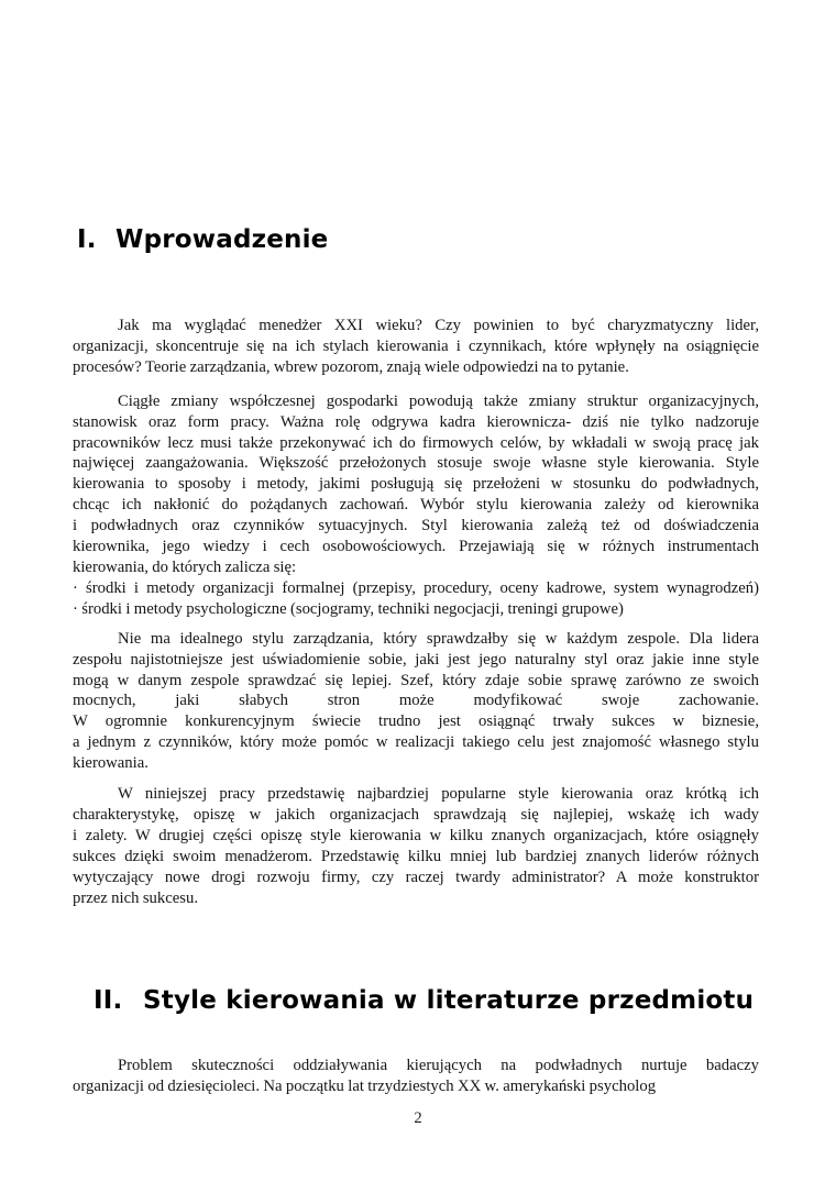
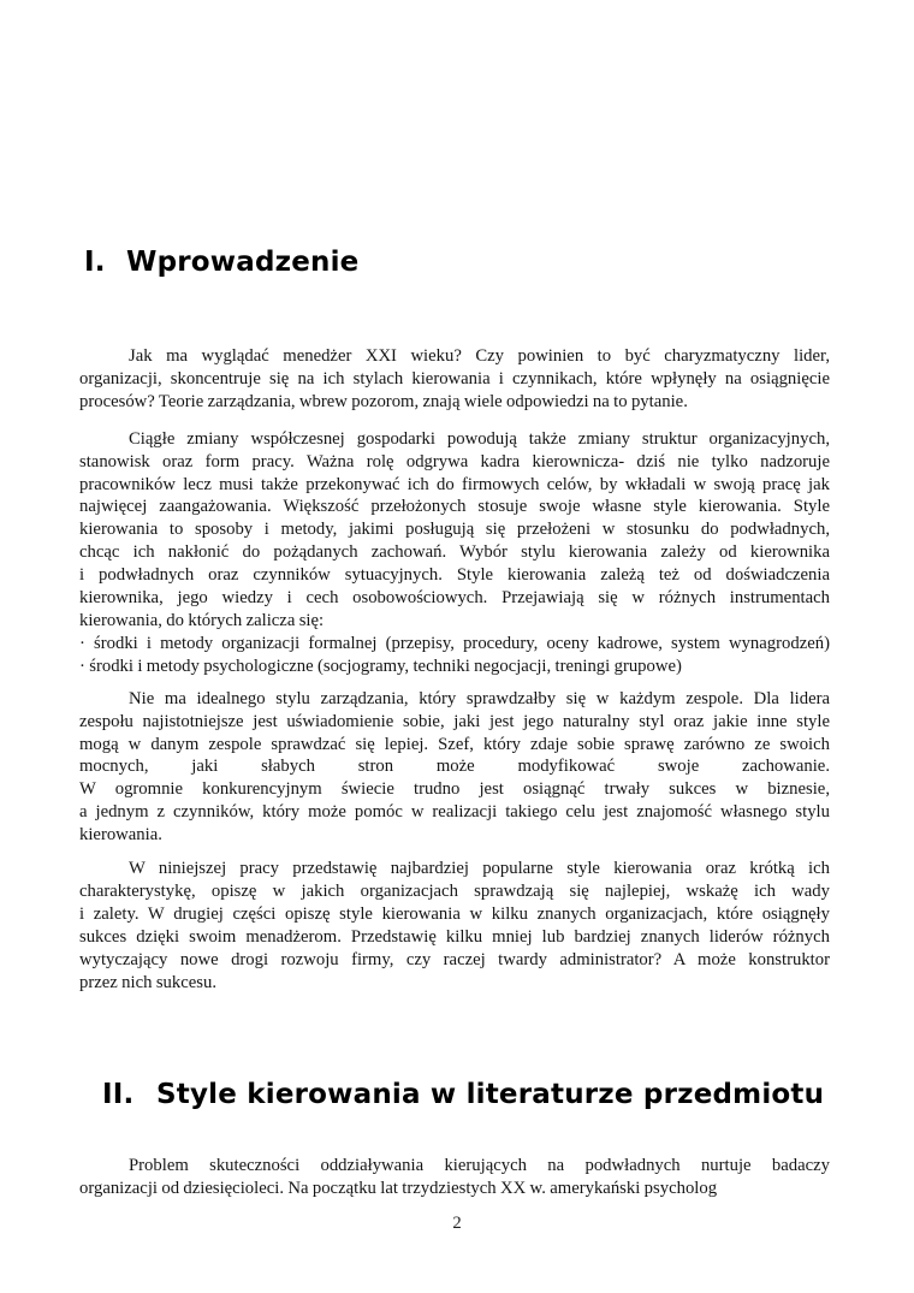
  I.
  Wprowadzenie
  Jak ma wyglądać menedżer XXI wieku? Czy powinien to być charyzmatyczny lider,
  organizacji, skoncentruje się na ich stylach kierowania i czynnikach, które wpłynęły na osiągnięcie
  procesów? Teorie zarządzania, wbrew pozorom, znają wiele odpowiedzi na to pytanie.
  Ciągłe zmiany współczesnej gospodarki powodują także zmiany struktur organizacyjnych,
  stanowisk oraz form pracy. Ważna rolę odgrywa kadra kierownicza- dziś nie tylko nadzoruje
  pracowników lecz musi także przekonywać ich do firmowych celów, by wkładali w swoją pracę jak
  najwięcej zaangażowania. Większość przełożonych stosuje swoje własne style kierowania. Style
  kierowania to sposoby i metody, jakimi posługują się przełożeni w stosunku do podwładnych,
  chcąc ich nakłonić do pożądanych zachowań. Wybór stylu kierowania zależy od kierownika
- i podwładnych oraz czynników sytuacyjnych. Styl kierowania zależą też od doświadczenia
+ i podwładnych oraz czynników sytuacyjnych. Style kierowania zależą też od doświadczenia
  kierownika, jego wiedzy i cech osobowościowych. Przejawiają się w różnych instrumentach
  kierowania, do których zalicza się:
  · środki i metody organizacji formalnej (przepisy, procedury, oceny kadrowe, system wynagrodzeń)
  · środki i metody psychologiczne (socjogramy, techniki negocjacji, treningi grupowe)
  Nie ma idealnego stylu zarządzania, który sprawdzałby się w każdym zespole. Dla lidera
  zespołu najistotniejsze jest uświadomienie sobie, jaki jest jego naturalny styl oraz jakie inne style
  mogą w danym zespole sprawdzać się lepiej. Szef, który zdaje sobie sprawę zarówno ze swoich
  mocnych, jaki słabych stron może modyfikować swoje zachowanie.
  W ogromnie konkurencyjnym świecie trudno jest osiągnąć trwały sukces w biznesie,
  a jednym z czynników, który może pomóc w realizacji takiego celu jest znajomość własnego stylu
  kierowania.
  W niniejszej pracy przedstawię najbardziej popularne style kierowania oraz krótką ich
  charakterystykę, opiszę w jakich organizacjach sprawdzają się najlepiej, wskażę ich wady
  i zalety. W drugiej części opiszę style kierowania w kilku znanych organizacjach, które osiągnęły
  sukces dzięki swoim menadżerom. Przedstawię kilku mniej lub bardziej znanych liderów różnych
  wytyczający nowe drogi rozwoju firmy, czy raczej twardy administrator? A może konstruktor
  przez nich sukcesu.
  II.
  Style kierowania w literaturze przedmiotu
  Problem skuteczności oddziaływania kierujących na podwładnych nurtuje badaczy
  organizacji od dziesięcioleci. Na początku lat trzydziestych XX w. amerykański psycholog
  2
